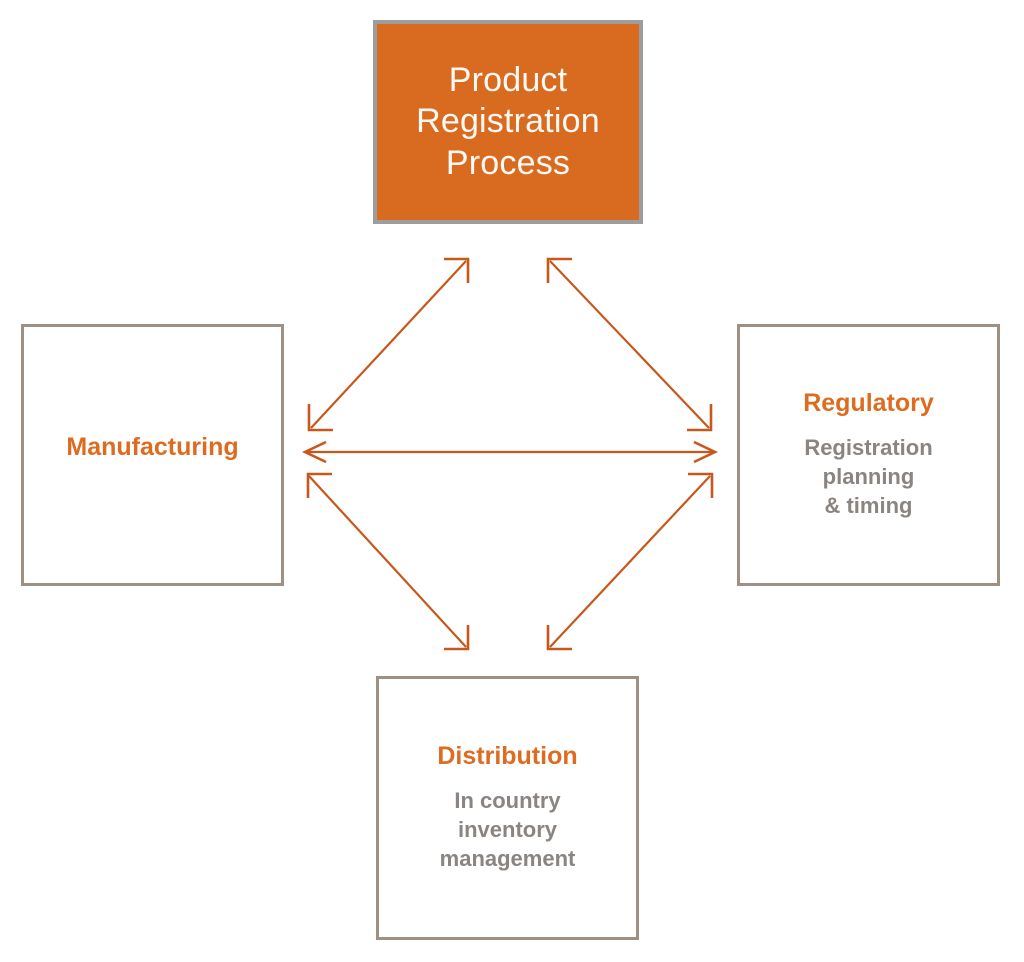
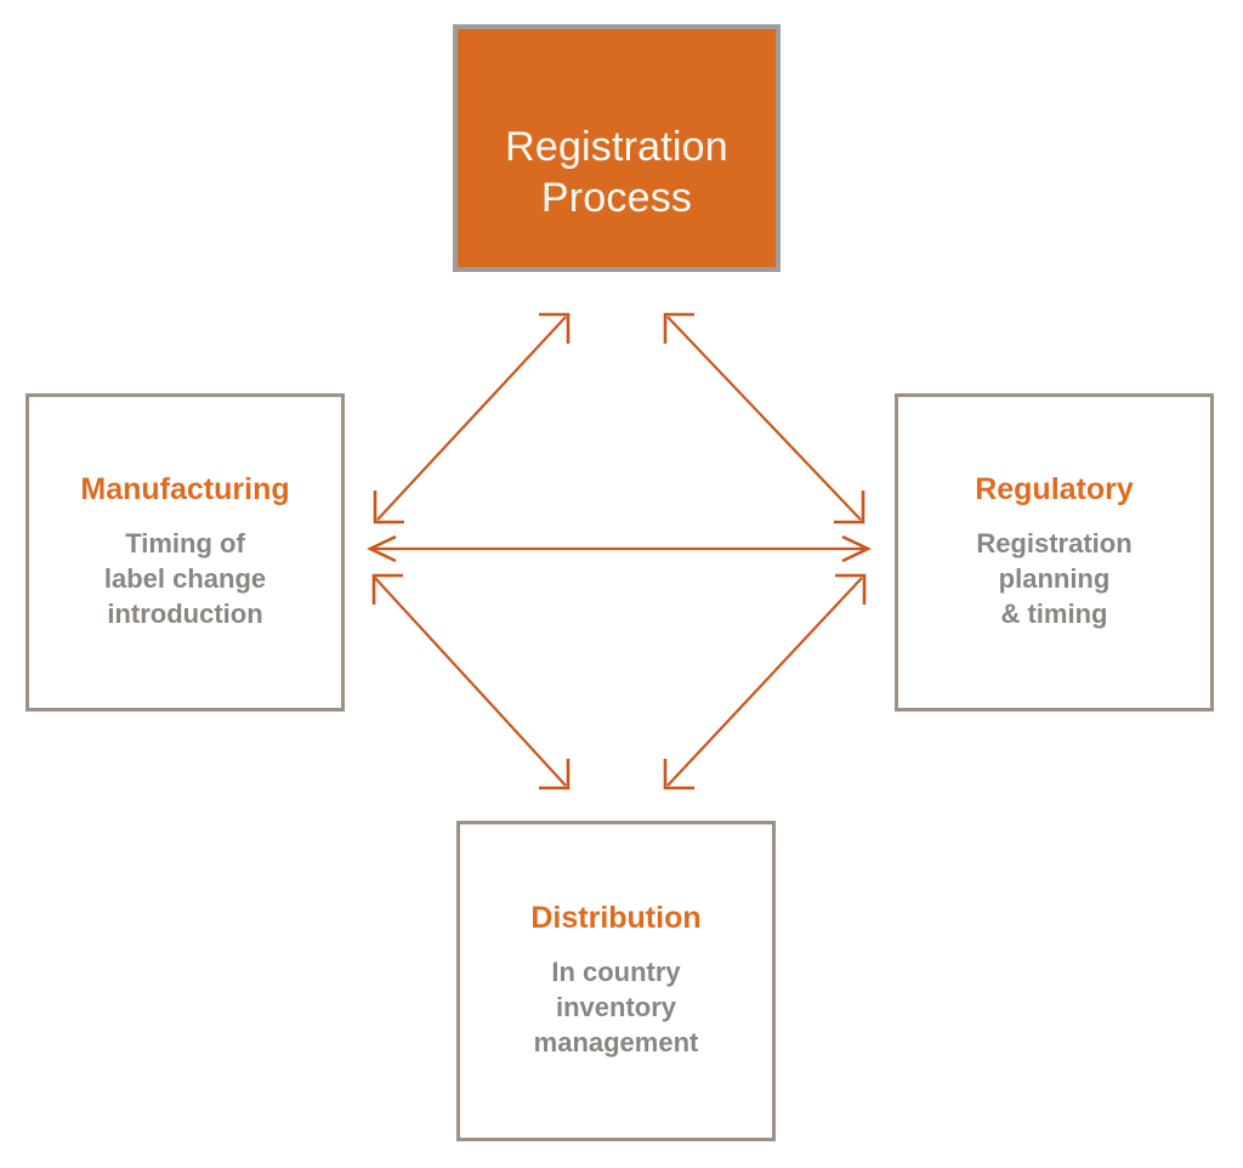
- Product
  Registration
  Process
  Manufacturing
+ Timing of
+ label change
+ introduction
  Regulatory
  Registration
  planning
  & timing
  Distribution
  In country
  inventory
  management
